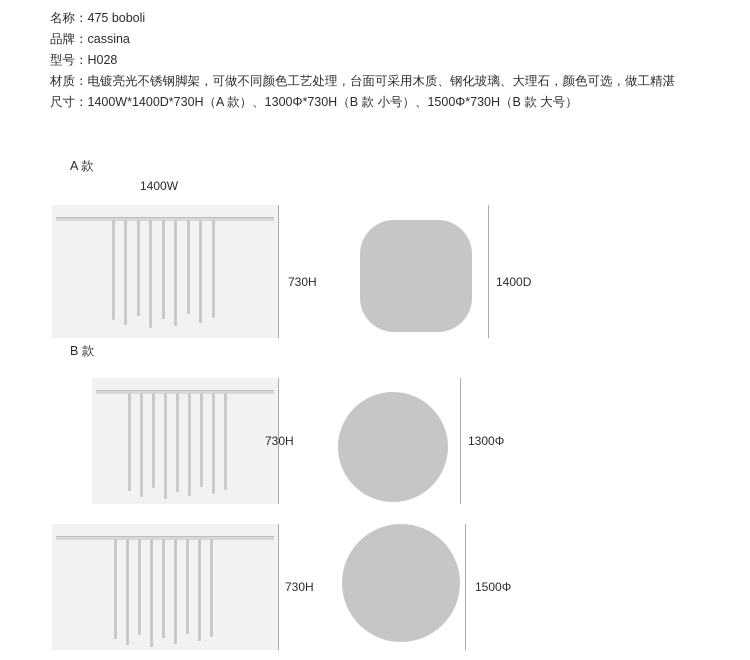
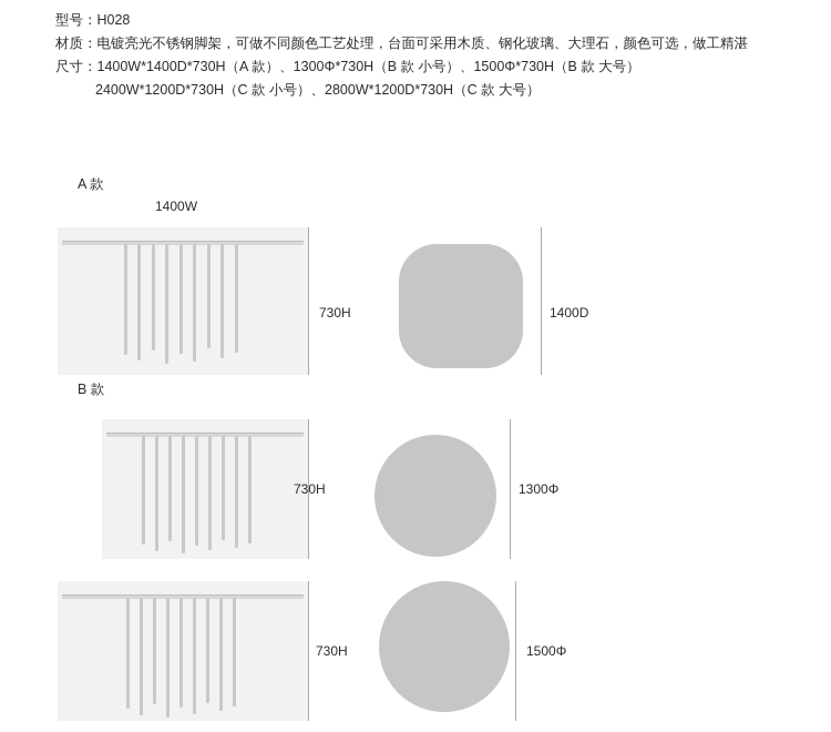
- 名称：475 boboli
- 品牌：cassina
  型号：H028
  材质：电镀亮光不锈钢脚架，可做不同颜色工艺处理，台面可采用木质、钢化玻璃、大理石，颜色可选，做工精湛
  尺寸：1400W*1400D*730H（A 款）、1300Φ*730H（B 款 小号）、1500Φ*730H（B 款 大号）
+ 2400W*1200D*730H（C 款 小号）、2800W*1200D*730H（C 款 大号）
  A 款
  1400W
  B 款
  730H
  1400D
  730H
  1300Φ
  730H
  1500Φ
